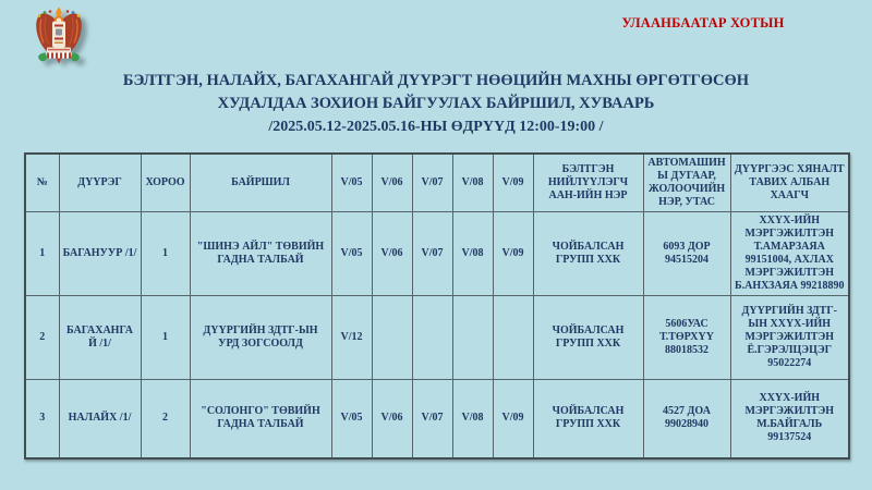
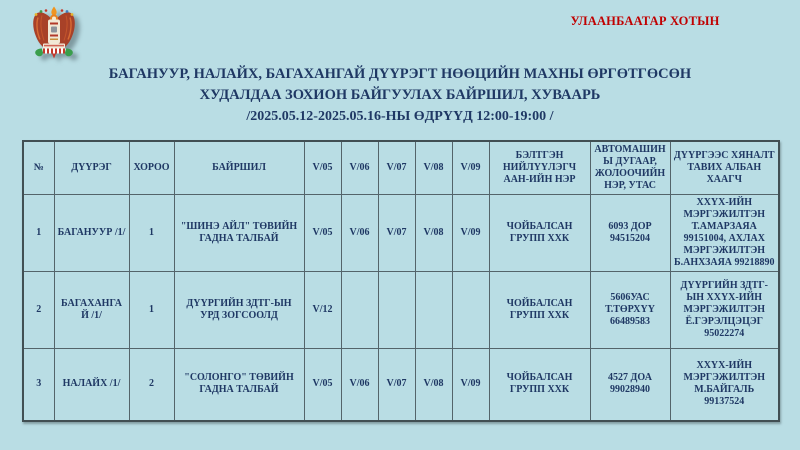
  УЛААНБААТАР ХОТЫН
- БЭЛТГЭН, НАЛАЙХ, БАГАХАНГАЙ ДҮҮРЭГТ НӨӨЦИЙН МАХНЫ ӨРГӨТГӨСӨН
+ БАГАНУУР, НАЛАЙХ, БАГАХАНГАЙ ДҮҮРЭГТ НӨӨЦИЙН МАХНЫ ӨРГӨТГӨСӨН
  ХУДАЛДАА ЗОХИОН БАЙГУУЛАХ БАЙРШИЛ, ХУВААРЬ
  /2025.05.12-2025.05.16-НЫ ӨДРҮҮД 12:00-19:00 /
  №	ДҮҮРЭГ	ХОРОО	БАЙРШИЛ	V/05	V/06	V/07	V/08	V/09	БЭЛТГЭН НИЙЛҮҮЛЭГЧ ААН-ИЙН НЭР	АВТОМАШИНЫ ДУГААР, ЖОЛООЧИЙН НЭР, УТАС	ДҮҮРГЭЭС ХЯНАЛТ ТАВИХ АЛБАН ХААГЧ
  1	БАГАНУУР /1/	1	"ШИНЭ АЙЛ" ТӨВИЙН ГАДНА ТАЛБАЙ	V/05	V/06	V/07	V/08	V/09	ЧОЙБАЛСАН ГРУПП ХХК	6093 ДОР 94515204	ХХҮХ-ИЙН МЭРГЭЖИЛТЭН Т.АМАРЗАЯА 99151004, АХЛАХ МЭРГЭЖИЛТЭН Б.АНХЗАЯА 99218890
- 2	БАГАХАНГАЙ /1/	1	ДҮҮРГИЙН ЗДТГ-ЫН УРД ЗОГСООЛД	V/12					ЧОЙБАЛСАН ГРУПП ХХК	5606УАС Т.ТӨРХҮҮ 88018532	ДҮҮРГИЙН ЗДТГ-ЫН ХХҮХ-ИЙН МЭРГЭЖИЛТЭН Ё.ГЭРЭЛЦЭЦЭГ 95022274
+ 2	БАГАХАНГАЙ /1/	1	ДҮҮРГИЙН ЗДТГ-ЫН УРД ЗОГСООЛД	V/12					ЧОЙБАЛСАН ГРУПП ХХК	5606УАС Т.ТӨРХҮҮ 66489583	ДҮҮРГИЙН ЗДТГ-ЫН ХХҮХ-ИЙН МЭРГЭЖИЛТЭН Ё.ГЭРЭЛЦЭЦЭГ 95022274
  3	НАЛАЙХ /1/	2	"СОЛОНГО" ТӨВИЙН ГАДНА ТАЛБАЙ	V/05	V/06	V/07	V/08	V/09	ЧОЙБАЛСАН ГРУПП ХХК	4527 ДОА 99028940	ХХҮХ-ИЙН МЭРГЭЖИЛТЭН М.БАЙГАЛЬ 99137524
